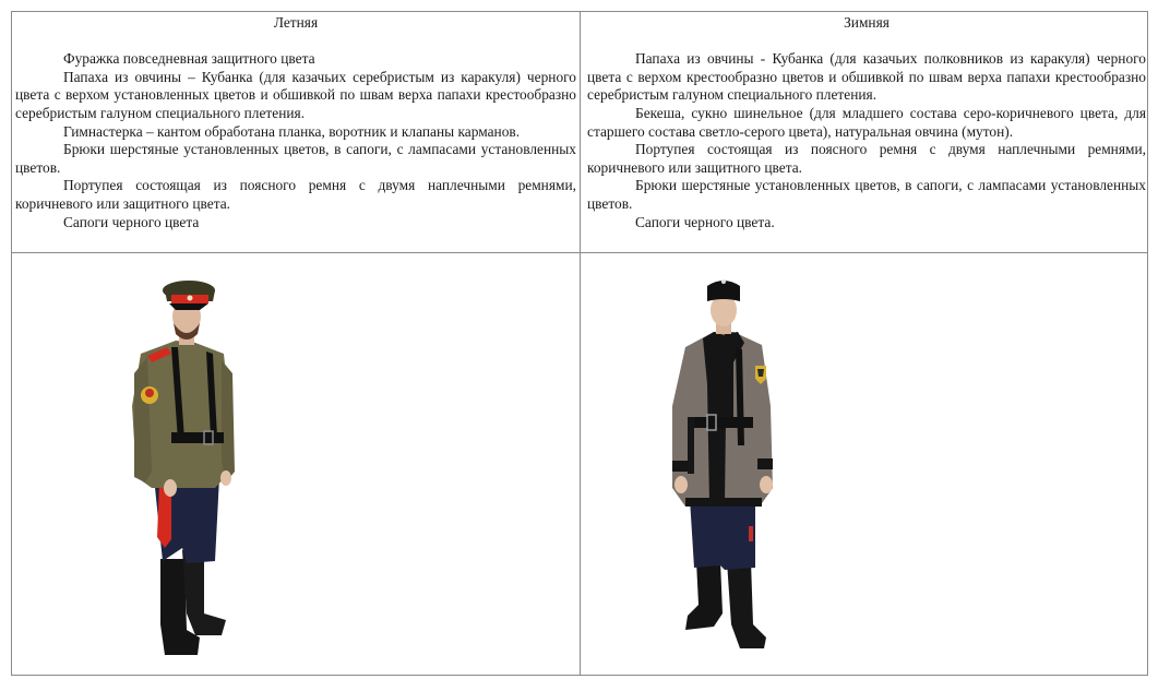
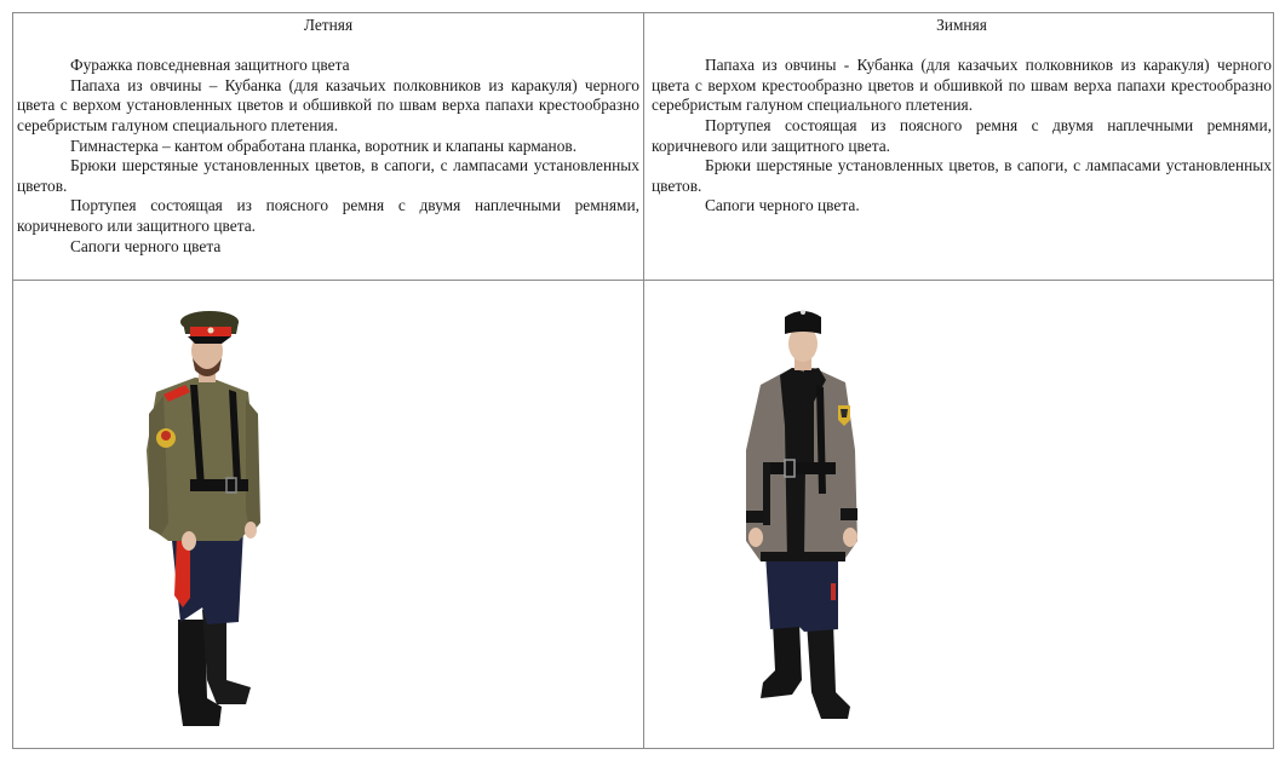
  Летняя
  Фуражка повседневная защитного цвета
- Папаха из овчины – Кубанка (для казачьих серебристым из каракуля) черного цвета с верхом установленных цветов и обшивкой по швам верха папахи крестообразно серебристым галуном специального плетения.
+ Папаха из овчины – Кубанка (для казачьих полковников из каракуля) черного цвета с верхом установленных цветов и обшивкой по швам верха папахи крестообразно серебристым галуном специального плетения.
  Гимнастерка – кантом обработана планка, воротник и клапаны карманов.
  Брюки шерстяные установленных цветов, в сапоги, с лампасами установленных цветов.
  Портупея состоящая из поясного ремня с двумя наплечными ремнями, коричневого или защитного цвета.
  Сапоги черного цвета
  Зимняя
  Папаха из овчины - Кубанка (для казачьих полковников из каракуля) черного цвета с верхом крестообразно цветов и обшивкой по швам верха папахи крестообразно серебристым галуном специального плетения.
- Бекеша, сукно шинельное (для младшего состава серо-коричневого цвета, для старшего состава светло-серого цвета), натуральная овчина (мутон).
  Портупея состоящая из поясного ремня с двумя наплечными ремнями, коричневого или защитного цвета.
  Брюки шерстяные установленных цветов, в сапоги, с лампасами установленных цветов.
  Сапоги черного цвета.
